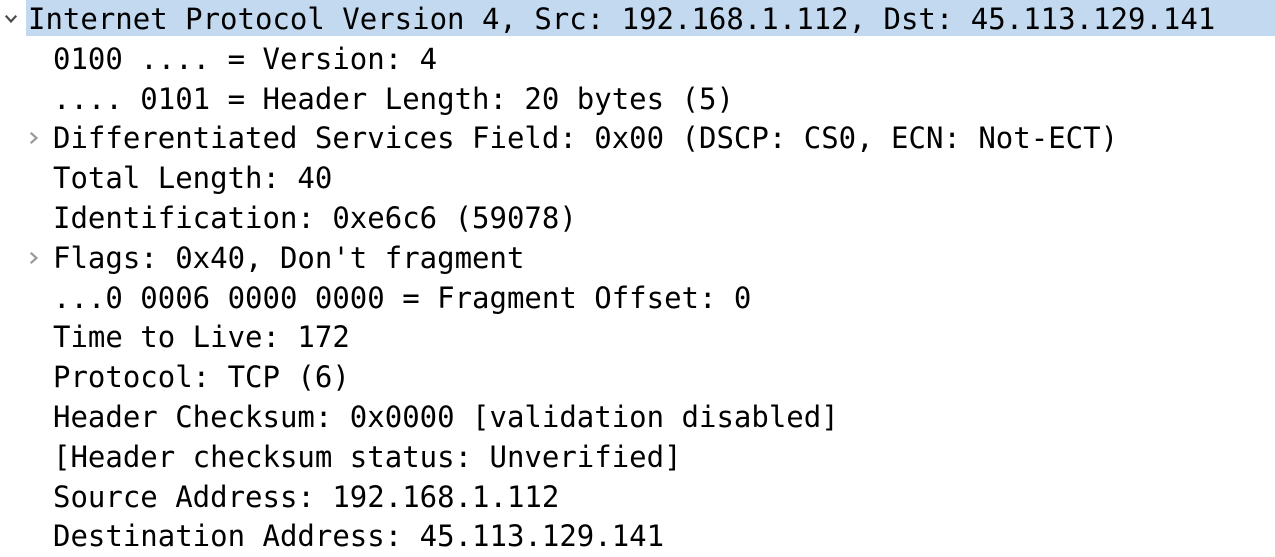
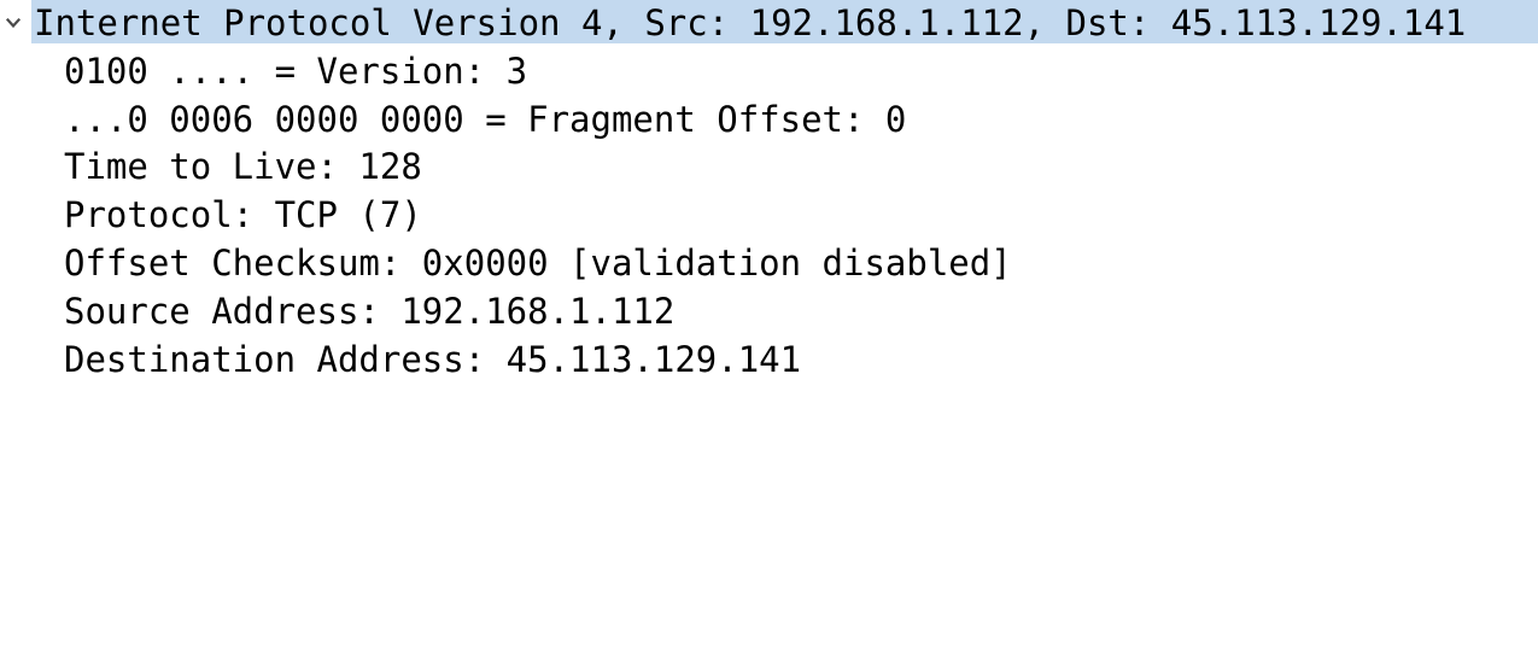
  Internet Protocol Version 4, Src: 192.168.1.112, Dst: 45.113.129.141
- 0100 .... = Version: 4
+ 0100 .... = Version: 3
- .... 0101 = Header Length: 20 bytes (5)
- Differentiated Services Field: 0x00 (DSCP: CS0, ECN: Not-ECT)
- Total Length: 40
- Identification: 0xe6c6 (59078)
- Flags: 0x40, Don't fragment
  ...0 0006 0000 0000 = Fragment Offset: 0
- Time to Live: 172
+ Time to Live: 128
- Protocol: TCP (6)
+ Protocol: TCP (7)
- Header Checksum: 0x0000 [validation disabled]
+ Offset Checksum: 0x0000 [validation disabled]
- [Header checksum status: Unverified]
  Source Address: 192.168.1.112
  Destination Address: 45.113.129.141
